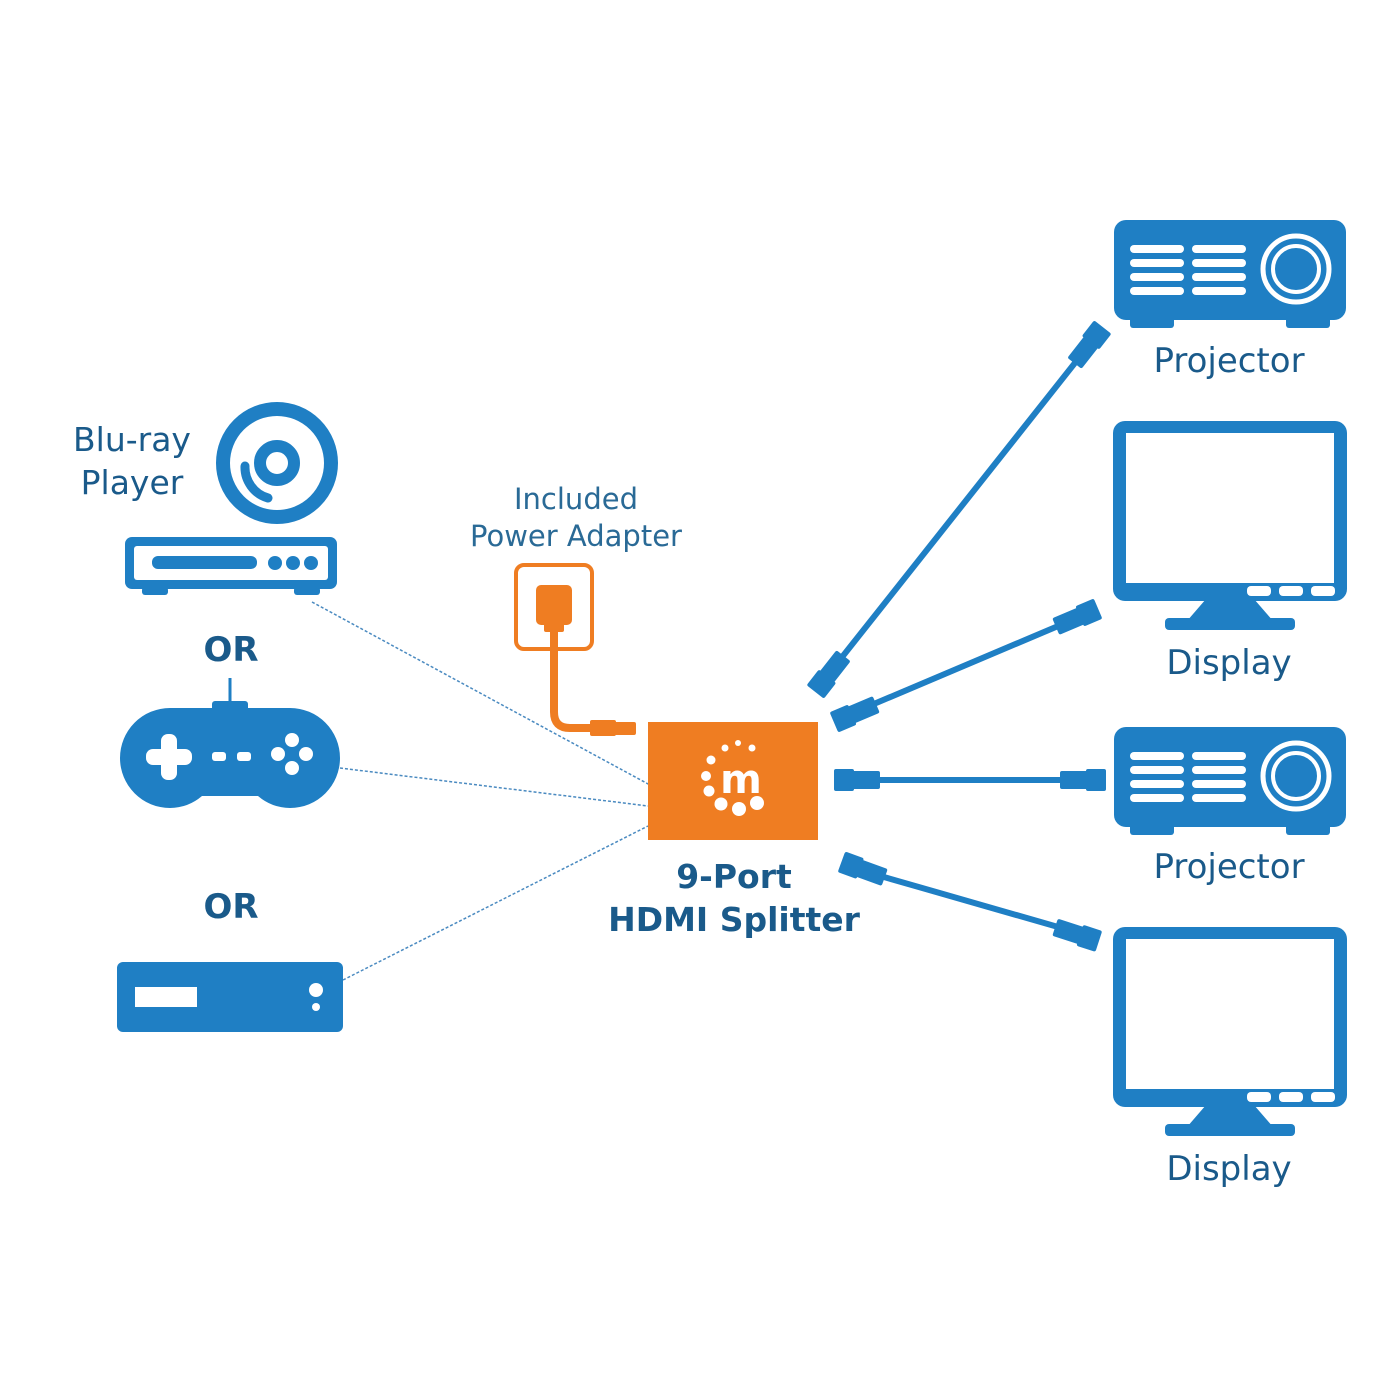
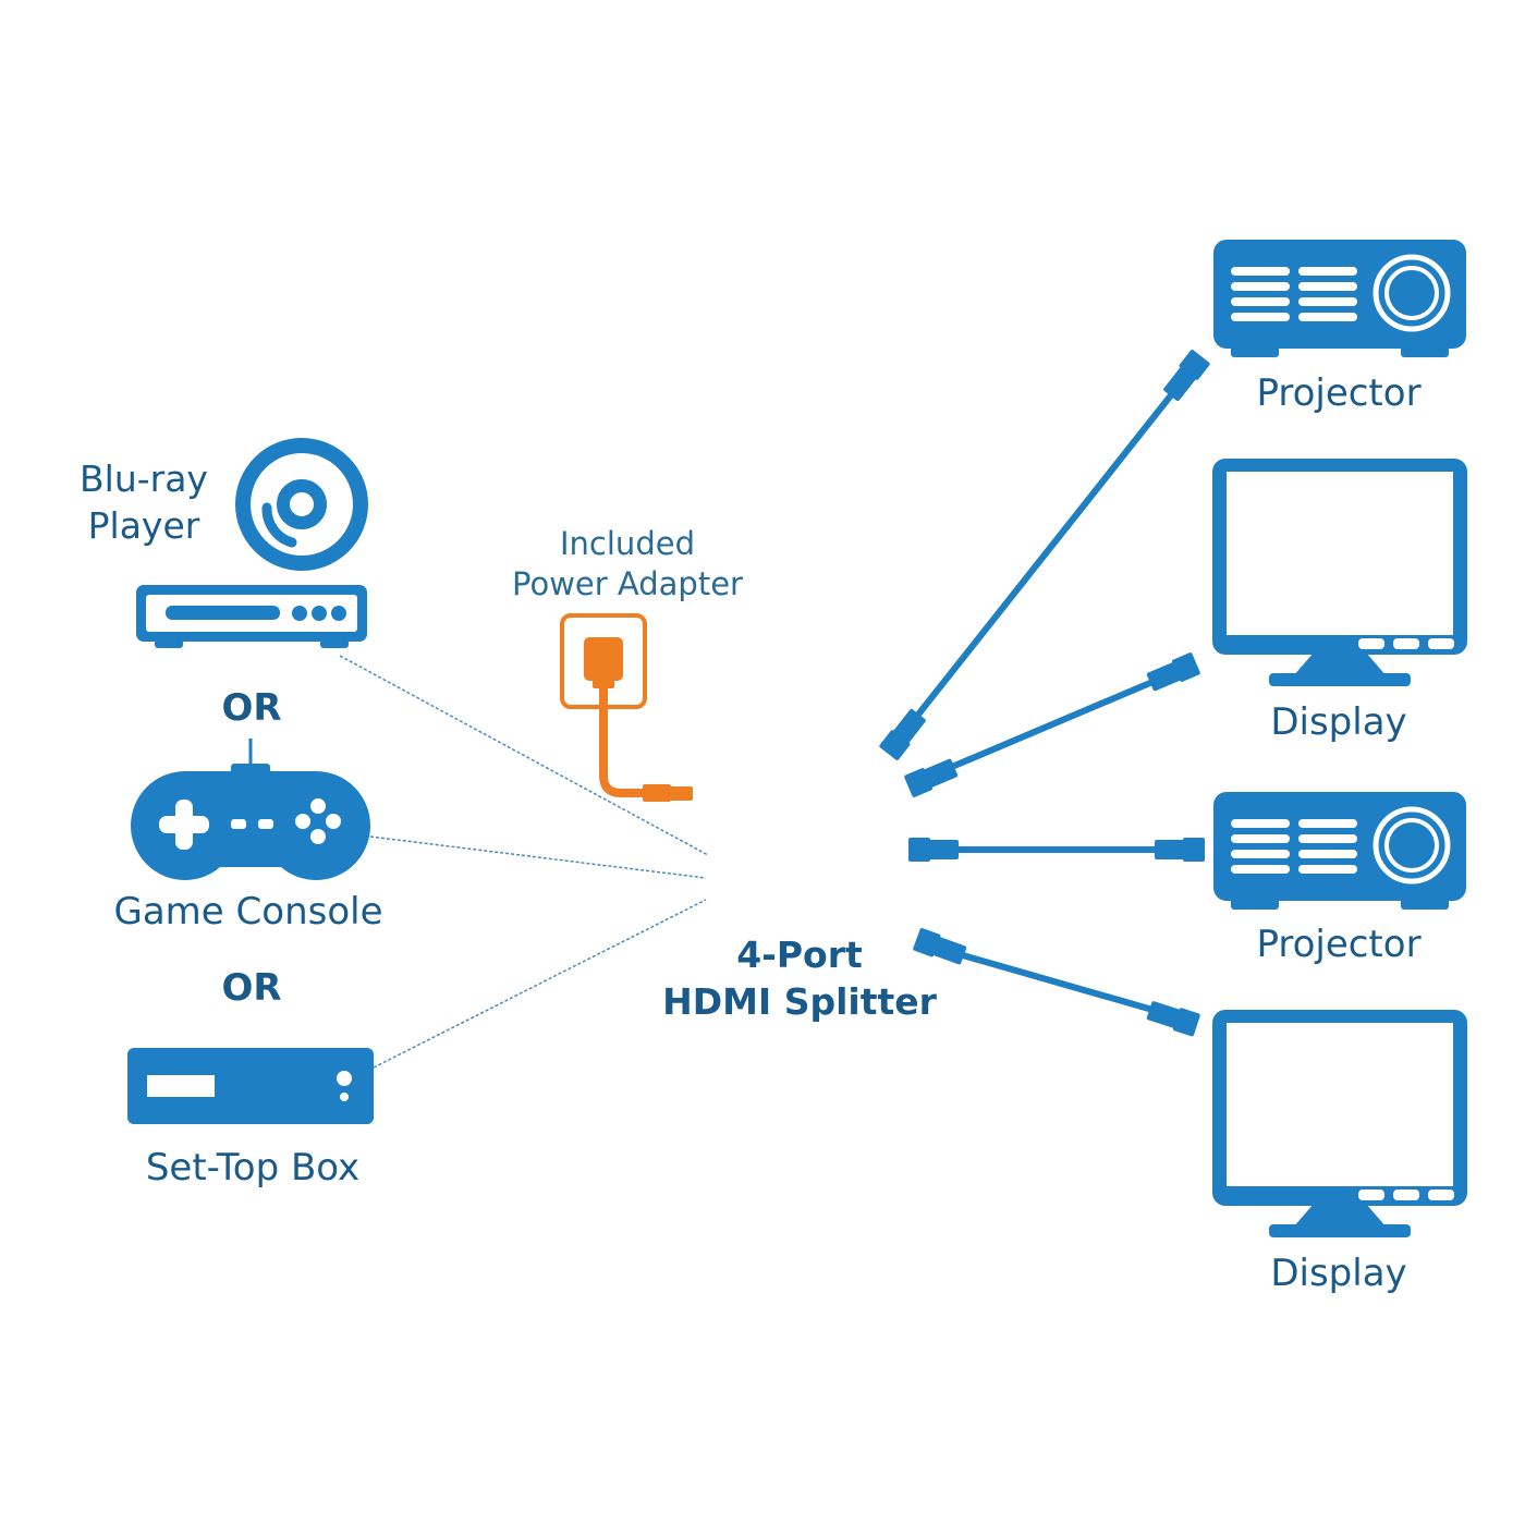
  Blu-ray
  Player
  OR
+ Game Console
  OR
+ Set-Top Box
  Included
  Power Adapter
- m
- 9-Port
+ 4-Port
  HDMI Splitter
  Projector
  Display
  Projector
  Display
